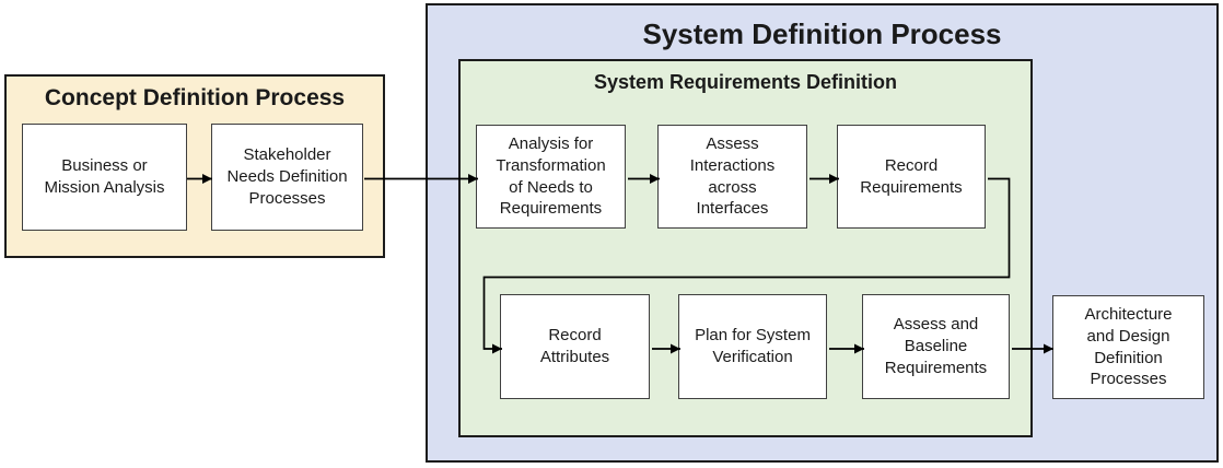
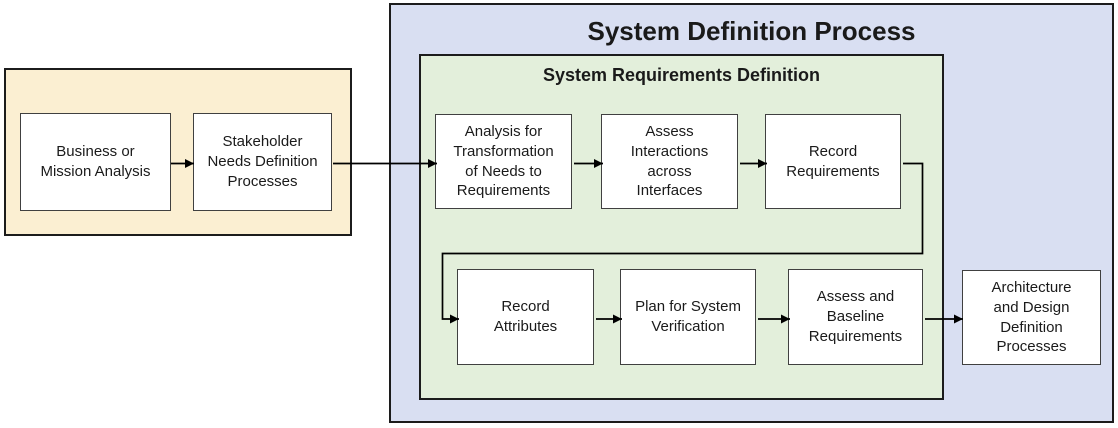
- Concept Definition Process
  Business or
  Mission Analysis
  Stakeholder
  Needs Definition
  Processes
  System Definition Process
  System Requirements Definition
  Analysis for
  Transformation
  of Needs to
  Requirements
  Assess
  Interactions
  across
  Interfaces
  Record
  Requirements
  Record
  Attributes
  Plan for System
  Verification
  Assess and
  Baseline
  Requirements
  Architecture
  and Design
  Definition
  Processes
